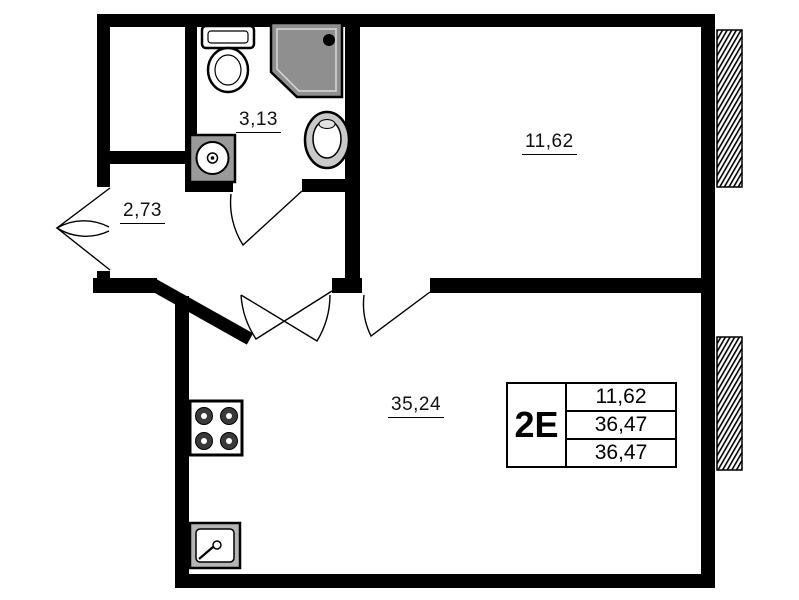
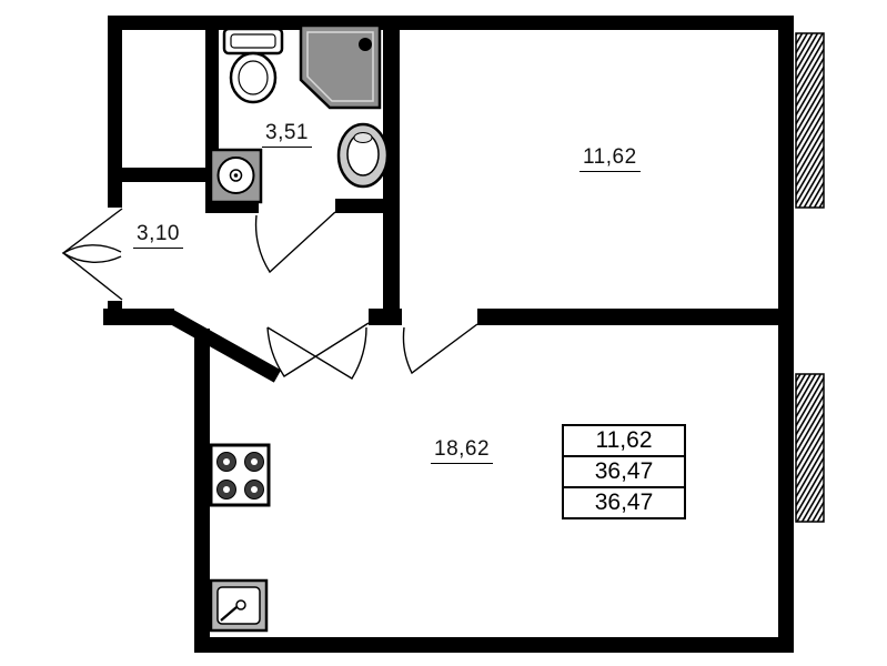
- 3,13
+ 3,51
- 2,73
+ 3,10
  11,62
- 35,24
+ 18,62
- 2E
  11,62
  36,47
  36,47
